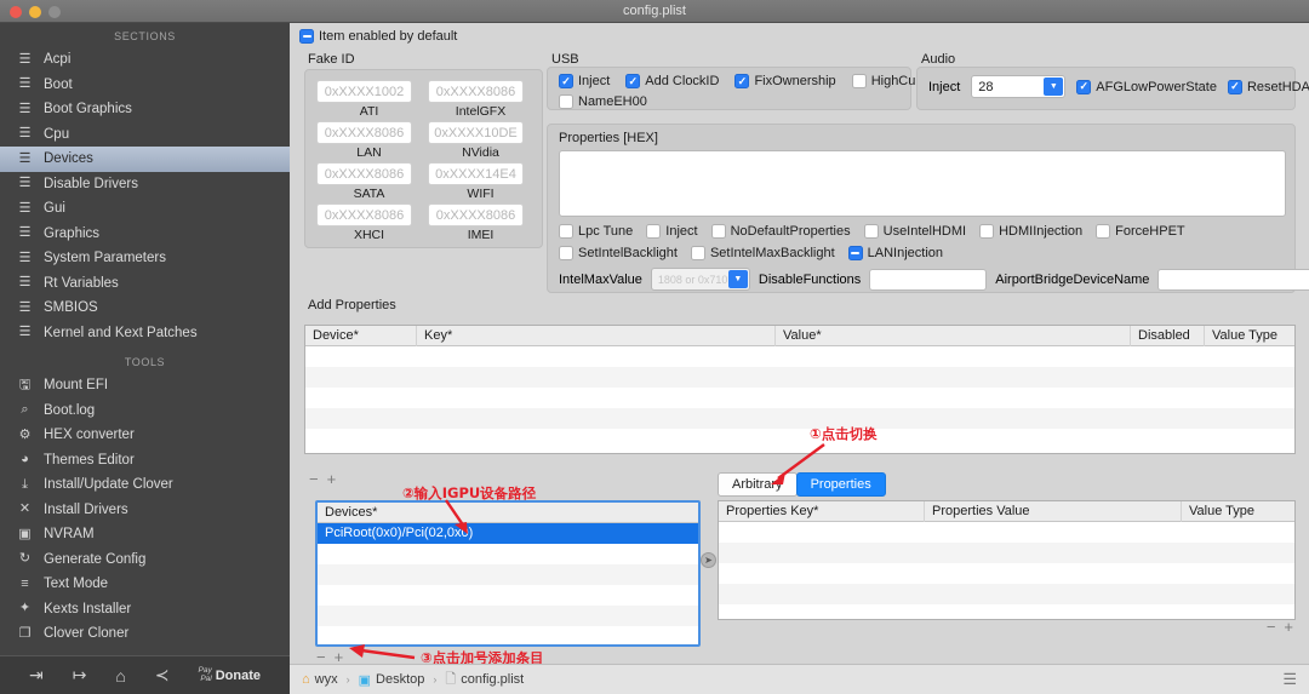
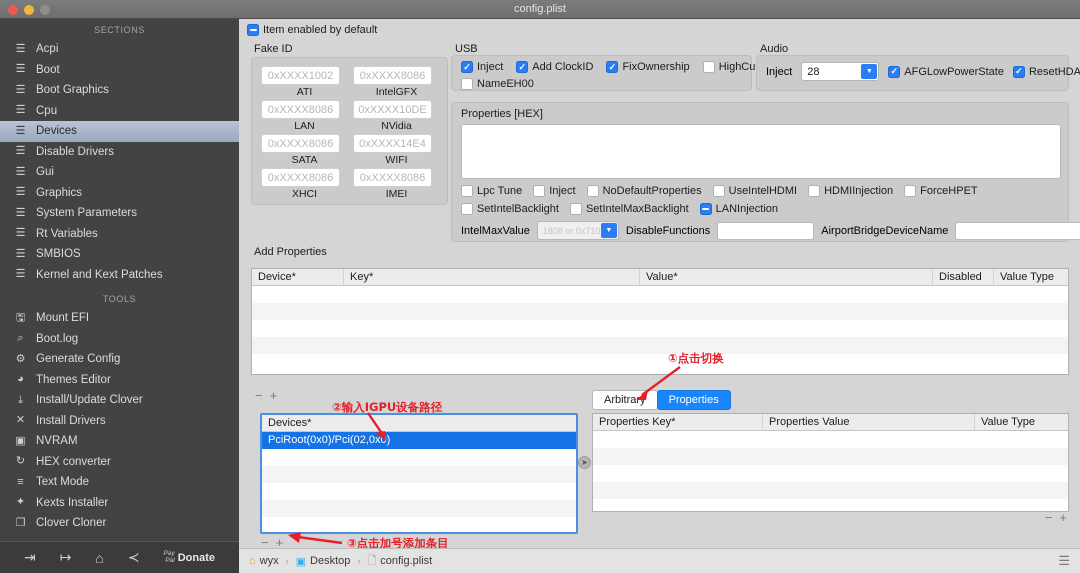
  config.plist
  SECTIONS
  ☰
  Acpi
  ☰
  Boot
  ☰
  Boot Graphics
  ☰
  Cpu
  ☰
  Devices
  ☰
  Disable Drivers
  ☰
  Gui
  ☰
  Graphics
  ☰
  System Parameters
  ☰
  Rt Variables
  ☰
  SMBIOS
  ☰
  Kernel and Kext Patches
  TOOLS
  🖫
  Mount EFI
  ⌕
  Boot.log
  ⚙
- HEX converter
+ Generate Config
  ◕
  Themes Editor
  ⤓
  Install/Update Clover
  ✕
  Install Drivers
  ▣
  NVRAM
  ↻
- Generate Config
+ HEX converter
  ≡
  Text Mode
  ✦
  Kexts Installer
  ❐
  Clover Cloner
  ⇥
  ↦
  ⌂
  ≺
  Donate
  Item enabled by default
  Fake ID
  0xXXXX1002
  ATI
  0xXXXX8086
  IntelGFX
  0xXXXX8086
  LAN
  0xXXXX10DE
  NVidia
  0xXXXX8086
  SATA
  0xXXXX14E4
  WIFI
  0xXXXX8086
  XHCI
  0xXXXX8086
  IMEI
  USB
  Inject
  Add ClockID
  FixOwnership
  NameEH00
  Audio
  Inject
  28
  AFGLowPowerState
  ResetHDA
  Properties [HEX]
  Lpc Tune
  Inject
  NoDefaultProperties
  UseIntelHDMI
  HDMIInjection
  ForceHPET
  SetIntelBacklight
  SetIntelMaxBacklight
  LANInjection
  IntelMaxValue
  1808 or 0x710
  DisableFunctions
  AirportBridgeDeviceName
  Add Properties
  Device*
  Key*
  Value*
  Disabled
  Value Type
  −
  +
  Arbitra
  Properties
  Devices*
  PciRoot(0x0)/Pci(02,0x0)
  −
  +
  ➤
  Properties Key*
  Properties Value
  Value Type
  −
  +
  ①点击切换
  ②输入IGPU设备路径
  ③点击加号添加条目
  ⌂
  wyx
  ›
  ▣
  Desktop
  ›
  🗋
  config.plist
  ☰
